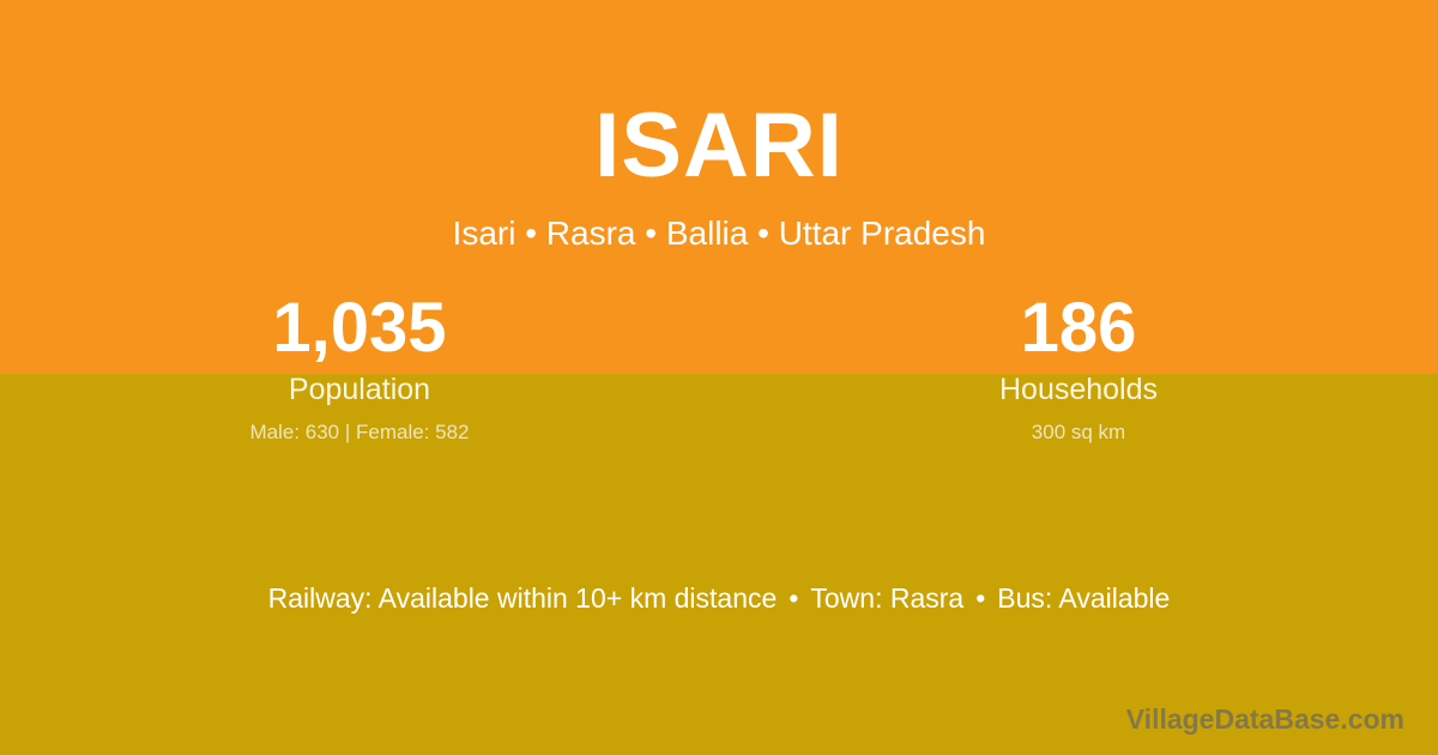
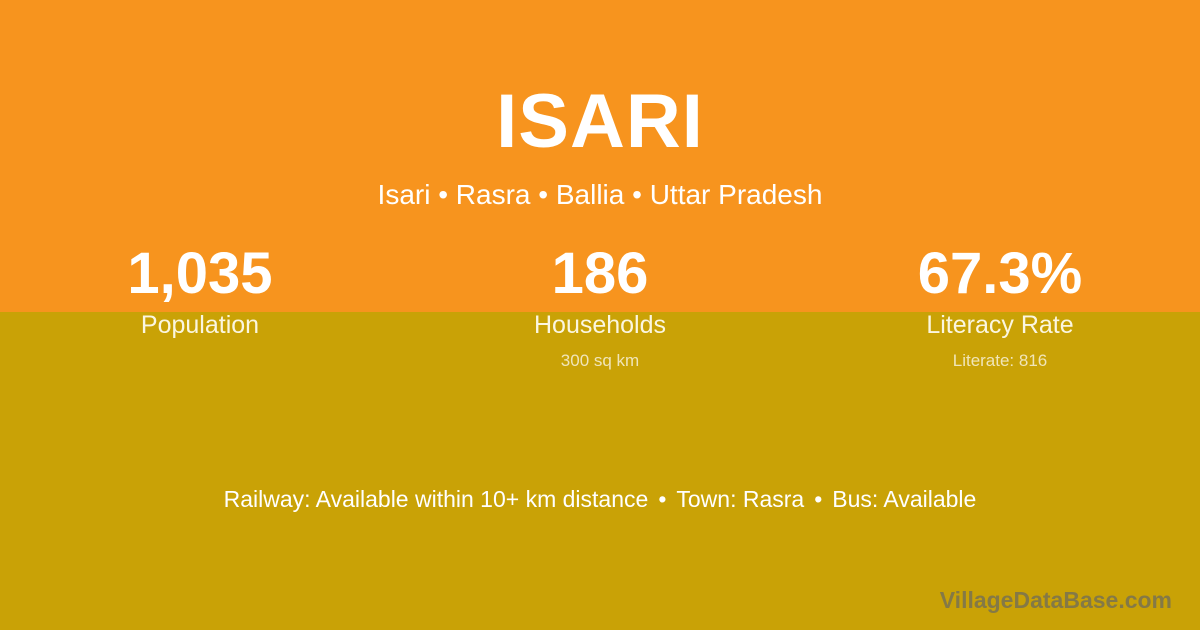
  ISARI
  Isari • Rasra • Ballia • Uttar Pradesh
  1,035
  Population
- Male: 630 | Female: 582
  186
  Households
  300 sq km
+ 67.3%
+ Literacy Rate
+ Literate: 816
  Railway: Available within 10+ km distance • Town: Rasra • Bus: Available
  VillageDataBase.com
